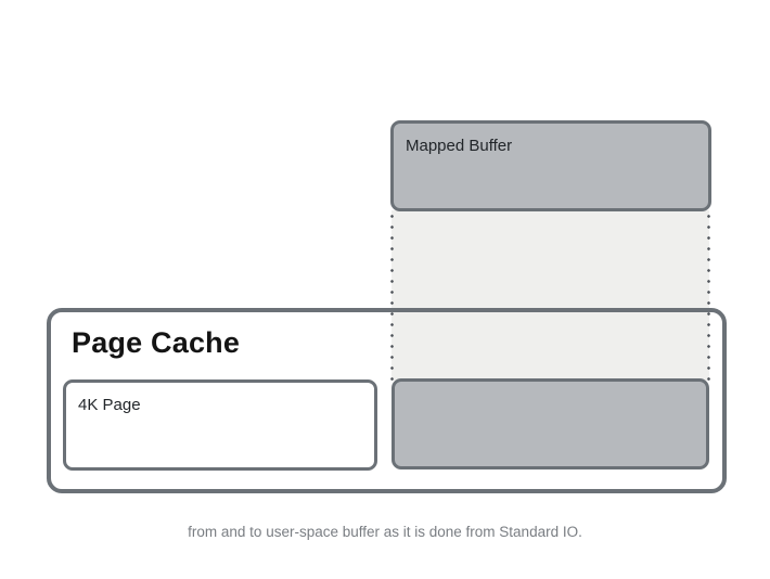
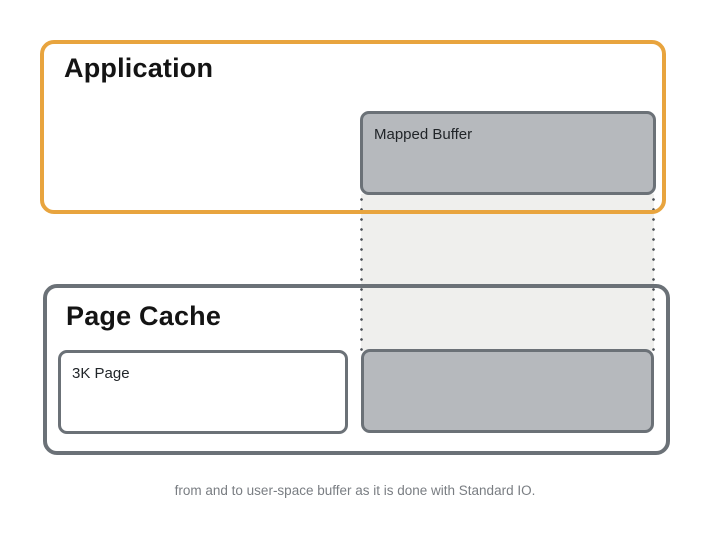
+ Application
  Mapped Buffer
  Page Cache
- 4K Page
+ 3K Page
- from and to user-space buffer as it is done from Standard IO.
+ from and to user-space buffer as it is done with Standard IO.
